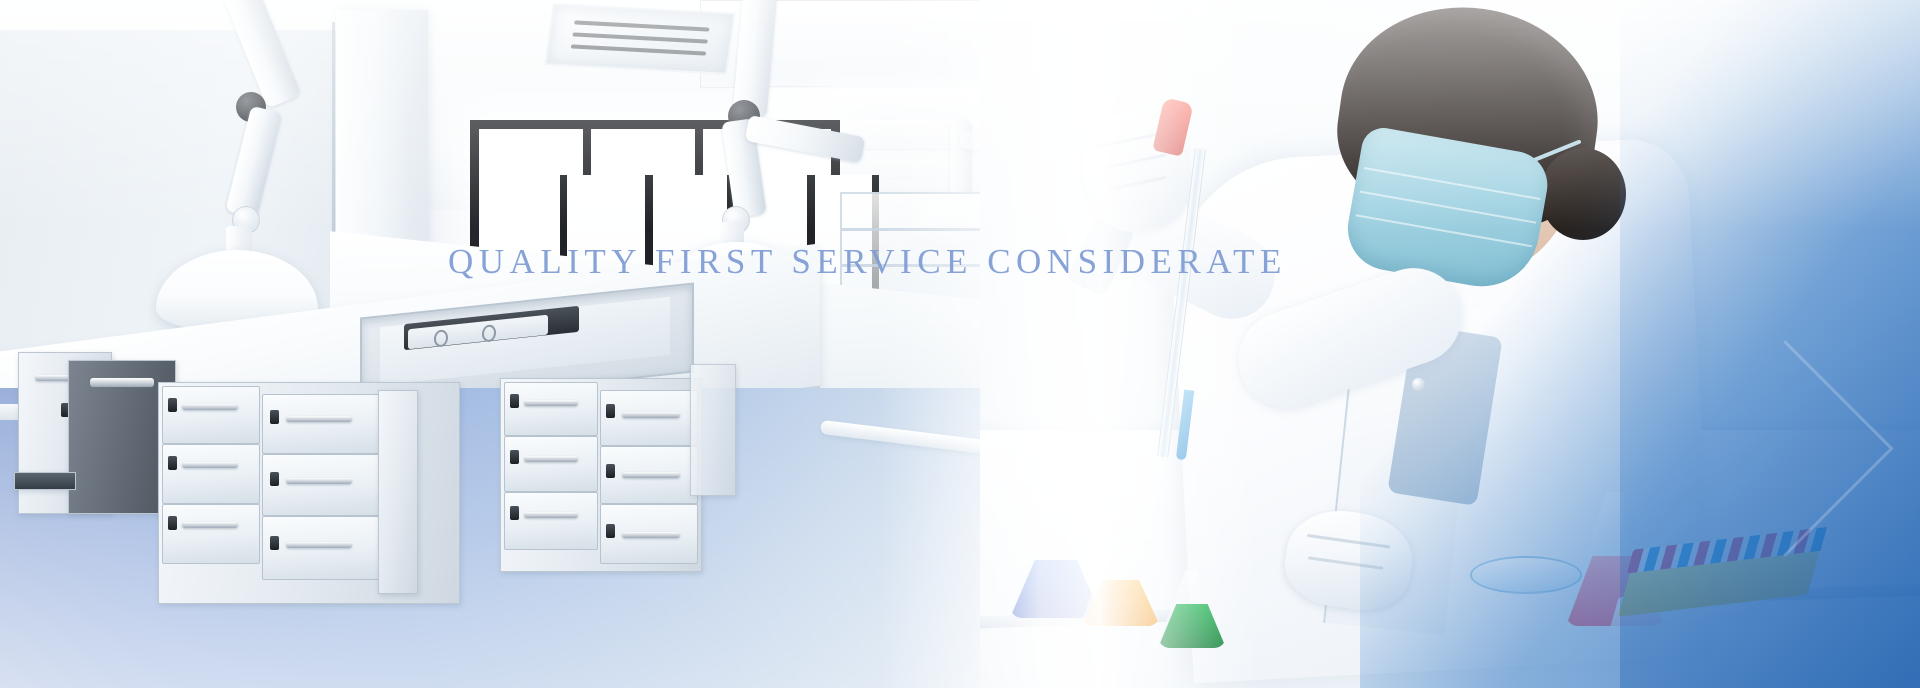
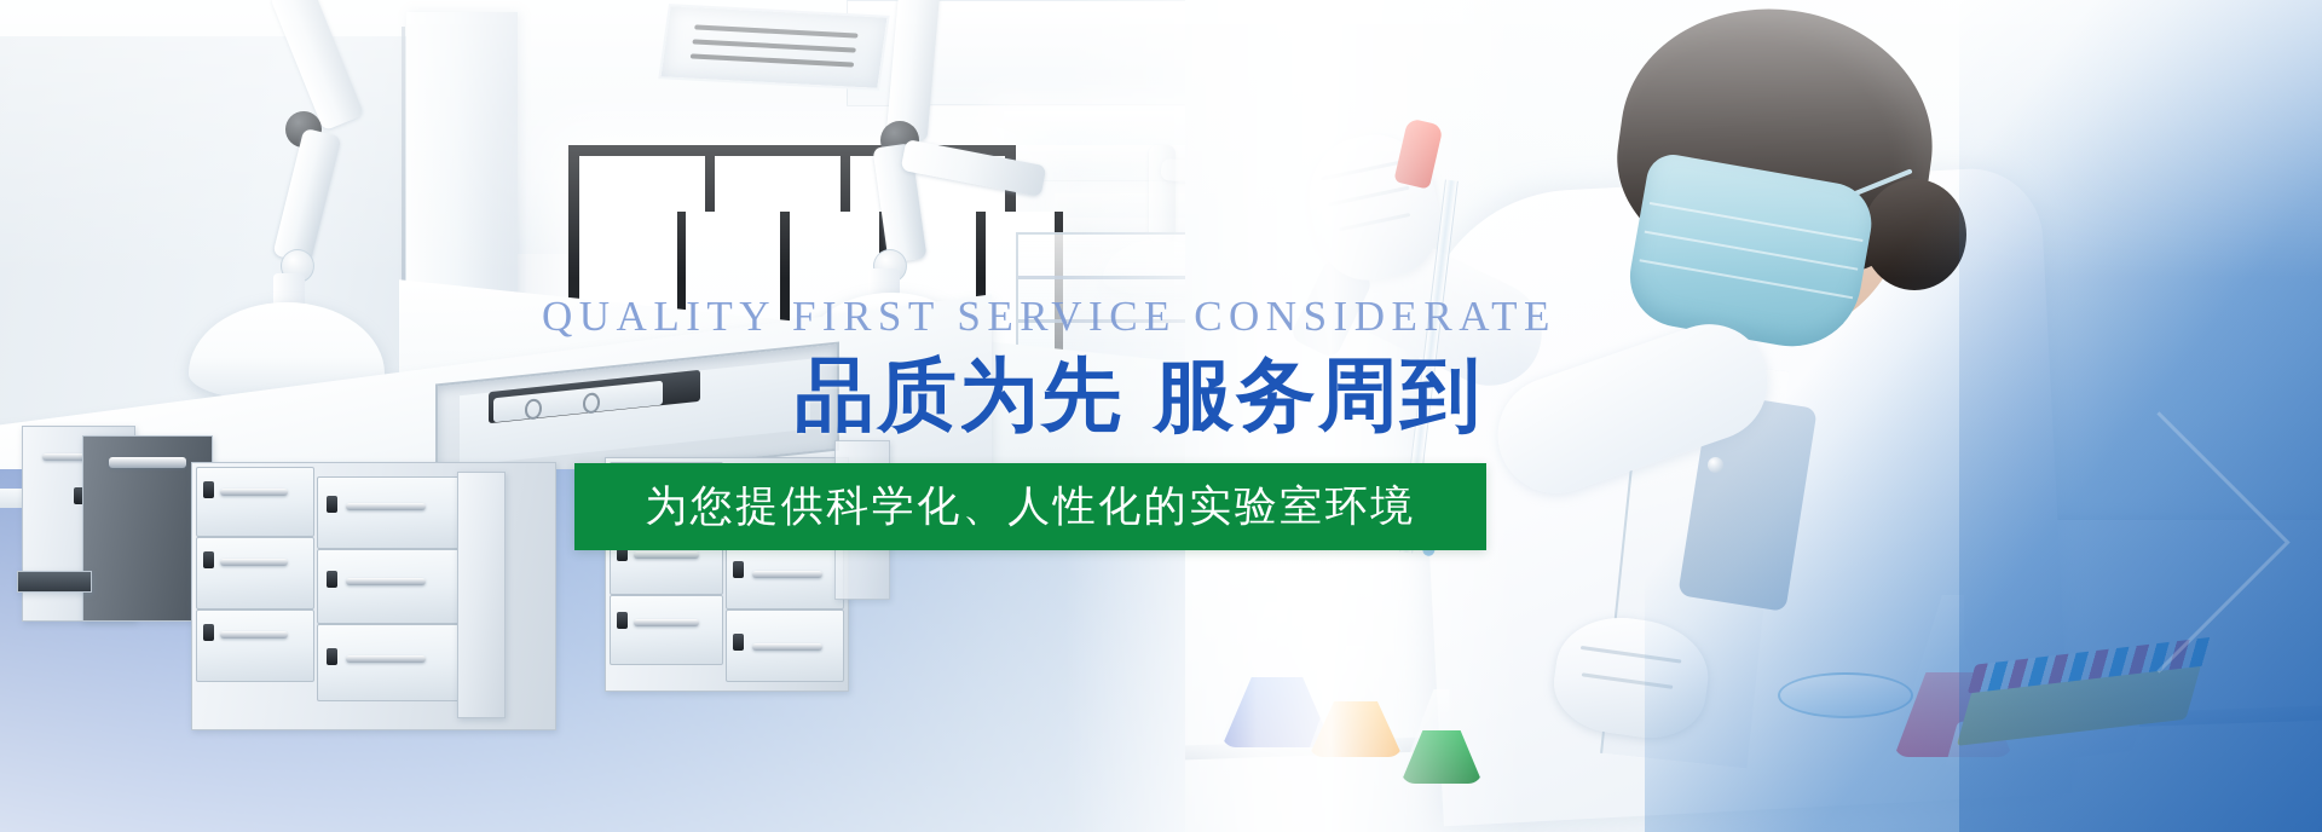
  QUALITY FIRST SERVICE CONSIDERATE
+ 品质为先 服务周到
+ 为您提供科学化、人性化的实验室环境
